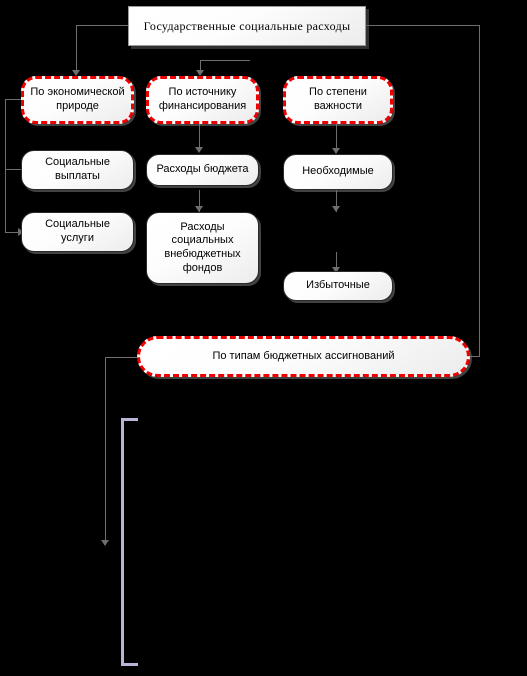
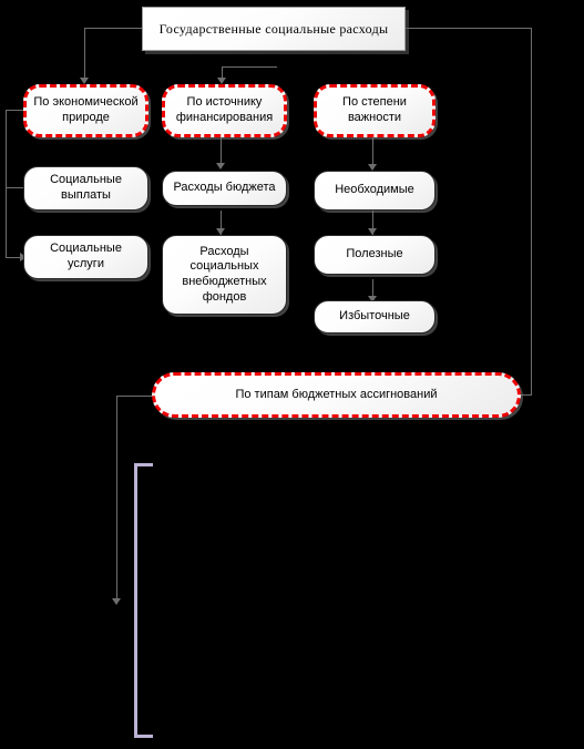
  Государственные социальные расходы
  По экономической
  природе
  По источнику
  финансирования
  По степени
  важности
  Социальные
  выплаты
  Социальные
  услуги
  Расходы бюджета
  Расходы
  социальных
  внебюджетных
  фондов
  Необходимые
+ Полезные
  Избыточные
  По типам бюджетных ассигнований
